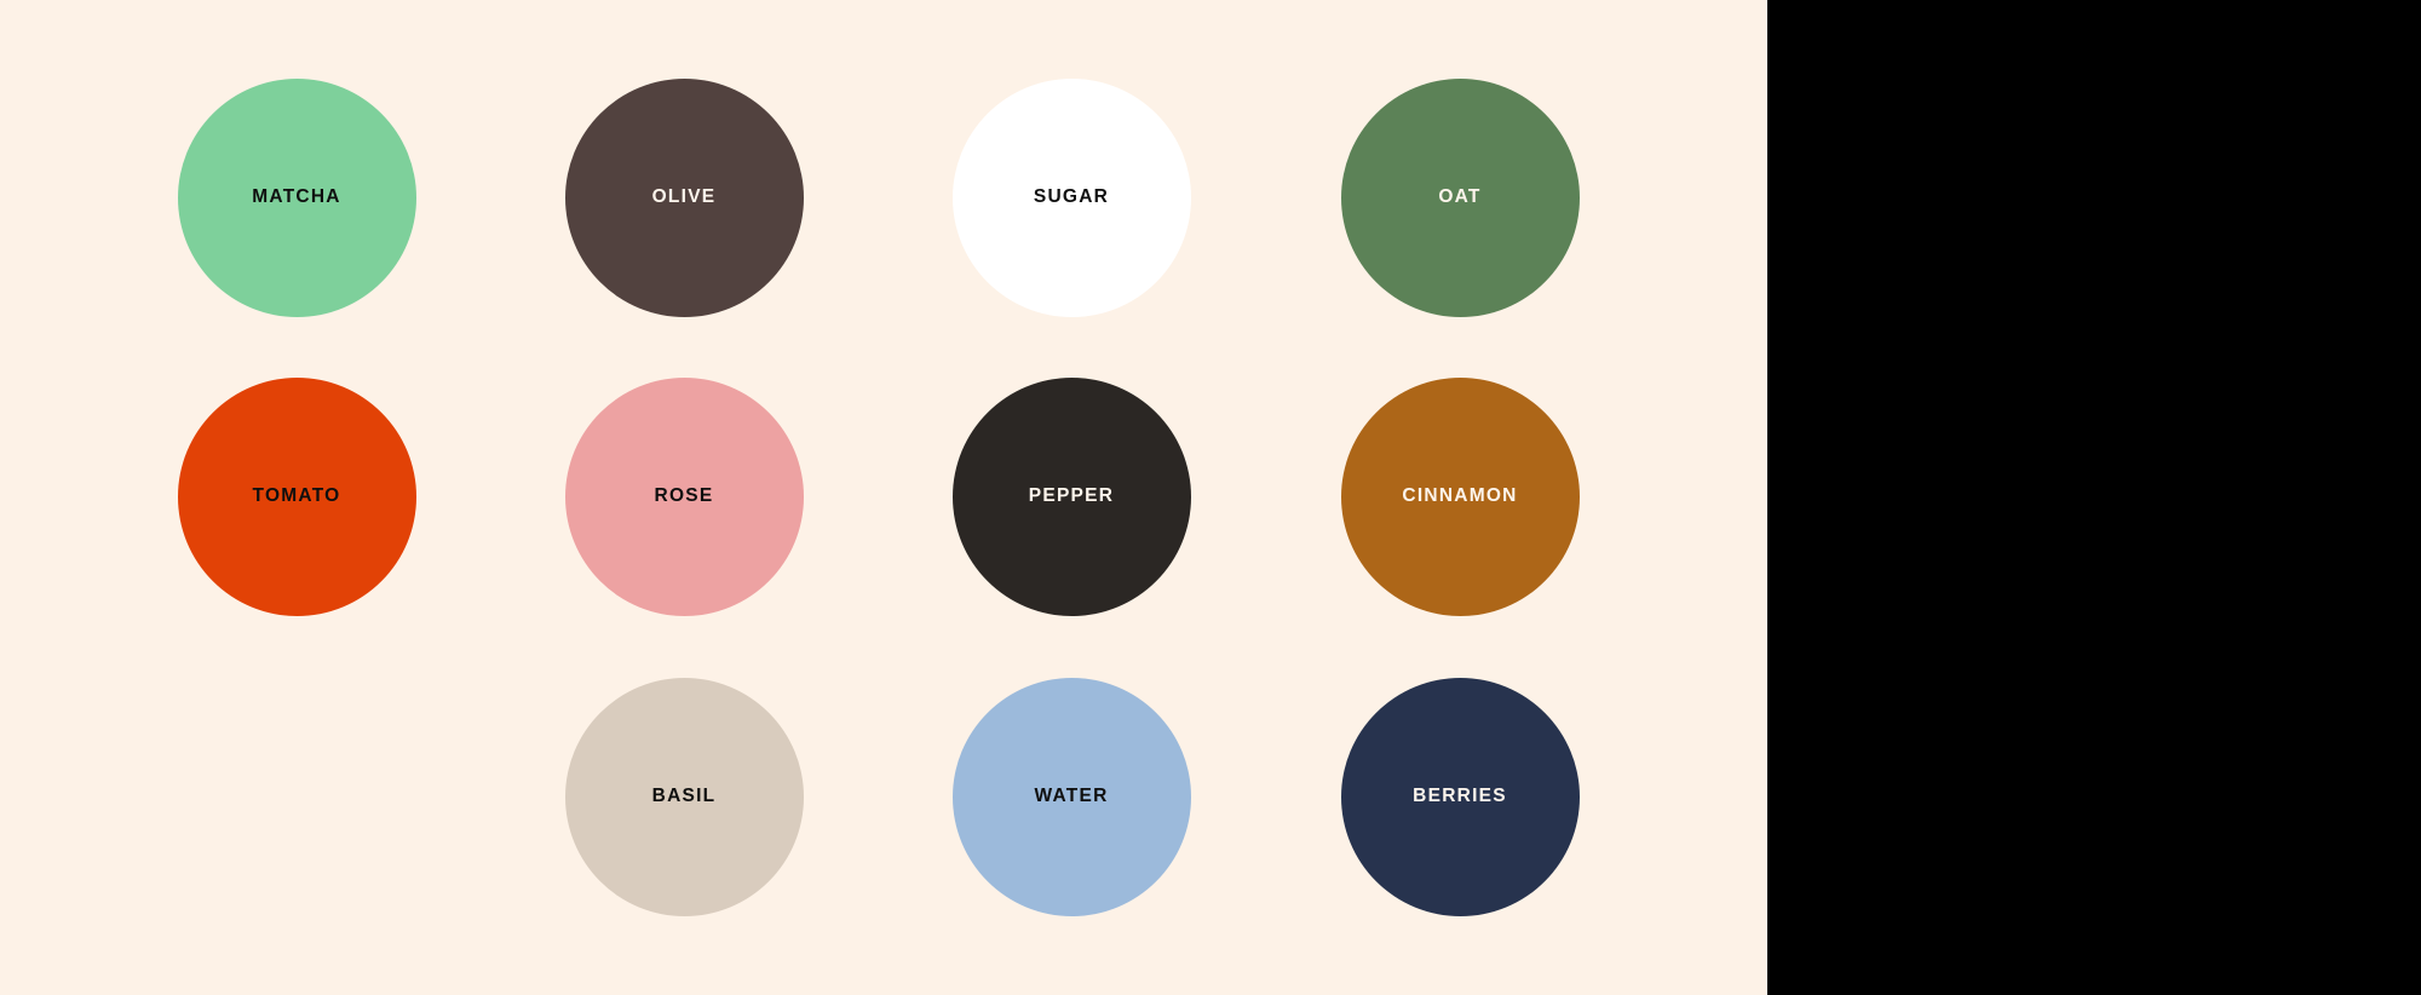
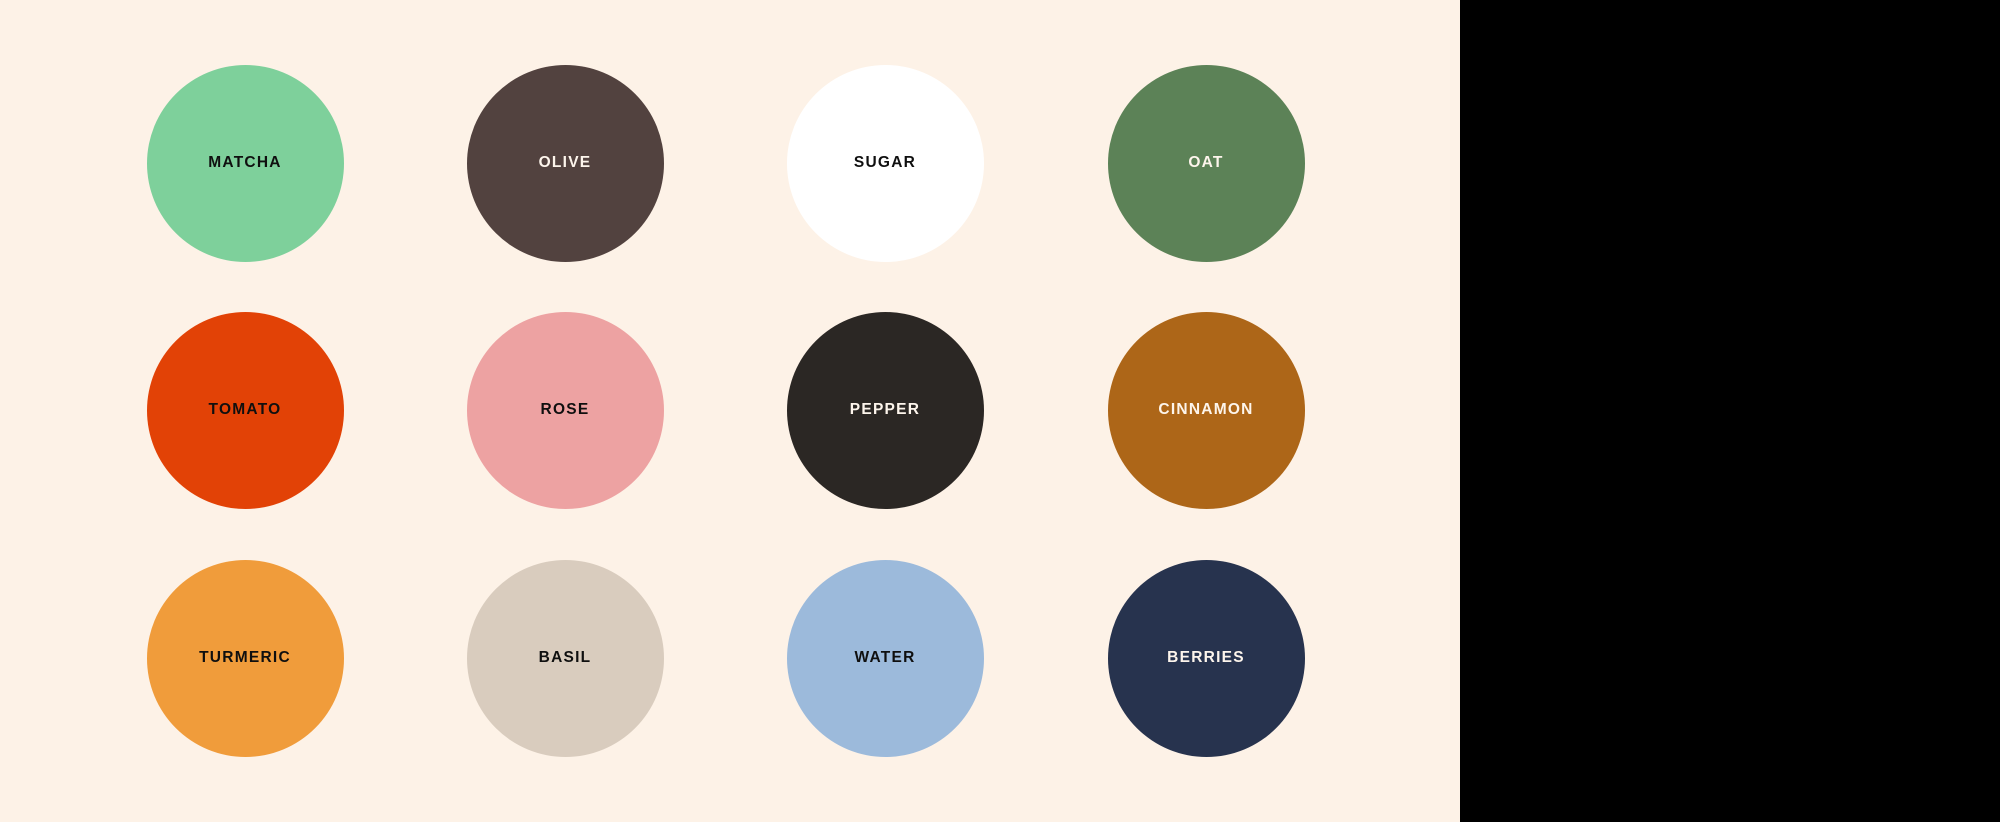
  MATCHA
  OLIVE
  SUGAR
  OAT
  TOMATO
  ROSE
  PEPPER
  CINNAMON
+ TURMERIC
  BASIL
  WATER
  BERRIES
